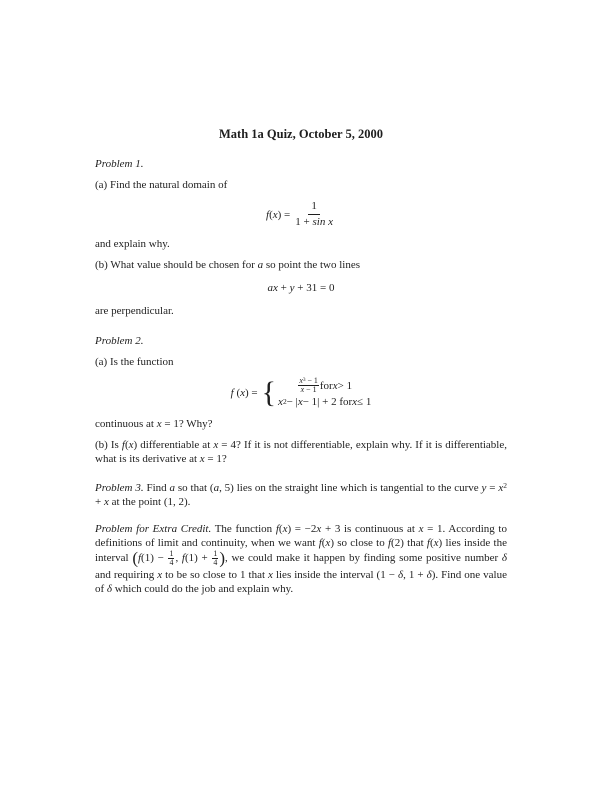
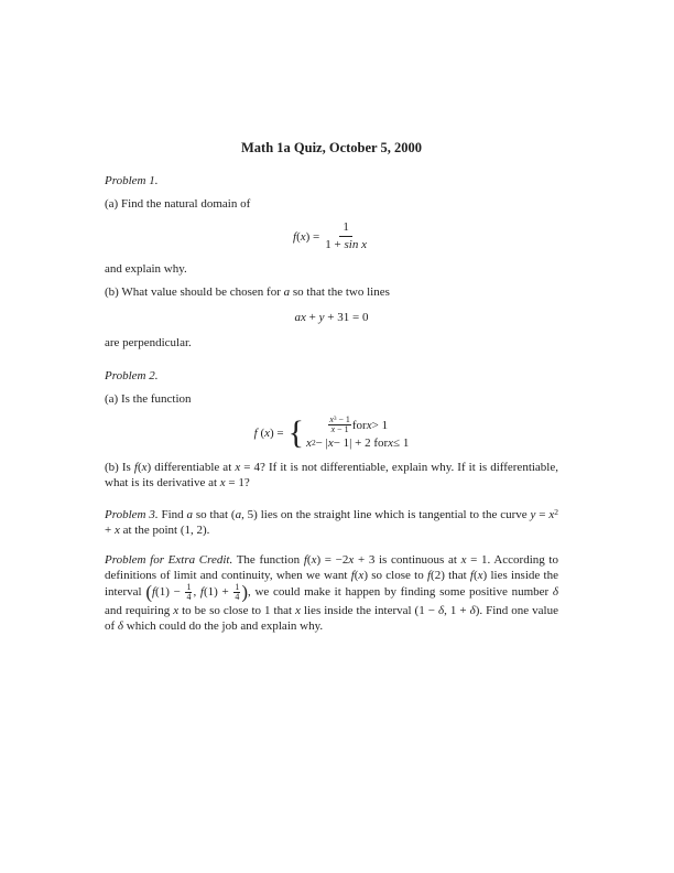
  Math 1a Quiz, October 5, 2000
  Problem 1.
  (a) Find the natural domain of
  f(x) =
  1
  1 + sin x
  and explain why.
- (b) What value should be chosen for a so point the two lines
+ (b) What value should be chosen for a so that the two lines
  ax + y + 31 = 0
  are perpendicular.
  Problem 2.
  (a) Is the function
  f (x) =
  {
  x − 1
  x − 1
  for
  x
  > 1
  x
  2
  − |
  x
  − 1| + 2 for
  x
  ≤ 1
- continuous at x = 1? Why?
  (b) Is f(x) differentiable at x = 4? If it is not differentiable, explain why. If it is differentiable, what is its derivative at x = 1?
  Problem 3. Find a so that (a, 5) lies on the straight line which is tangential to the curve y = x2 + x at the point (1, 2).
  Problem for Extra Credit. The function f(x) = −2x + 3 is continuous at x = 1. According to definitions of limit and continuity, when we want f(x) so close to f(2) that f(x) lies inside the interval (f(1) −
  1
  4
  , f(1) +
  1
  4
  ), we could make it happen by finding some positive number δ and requiring x to be so close to 1 that x lies inside the interval (1 − δ, 1 + δ). Find one value of δ which could do the job and explain why.
